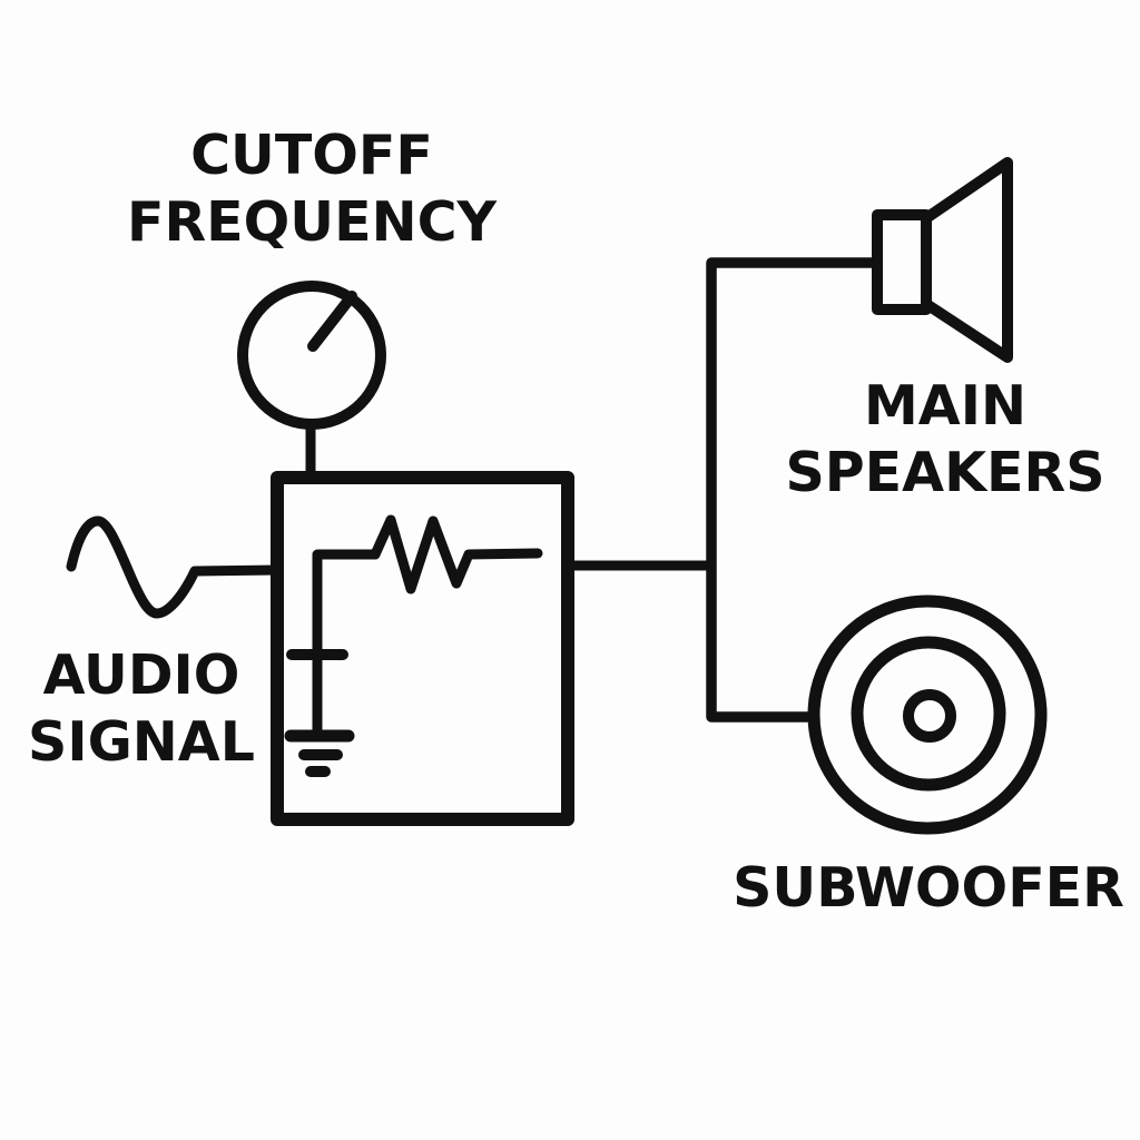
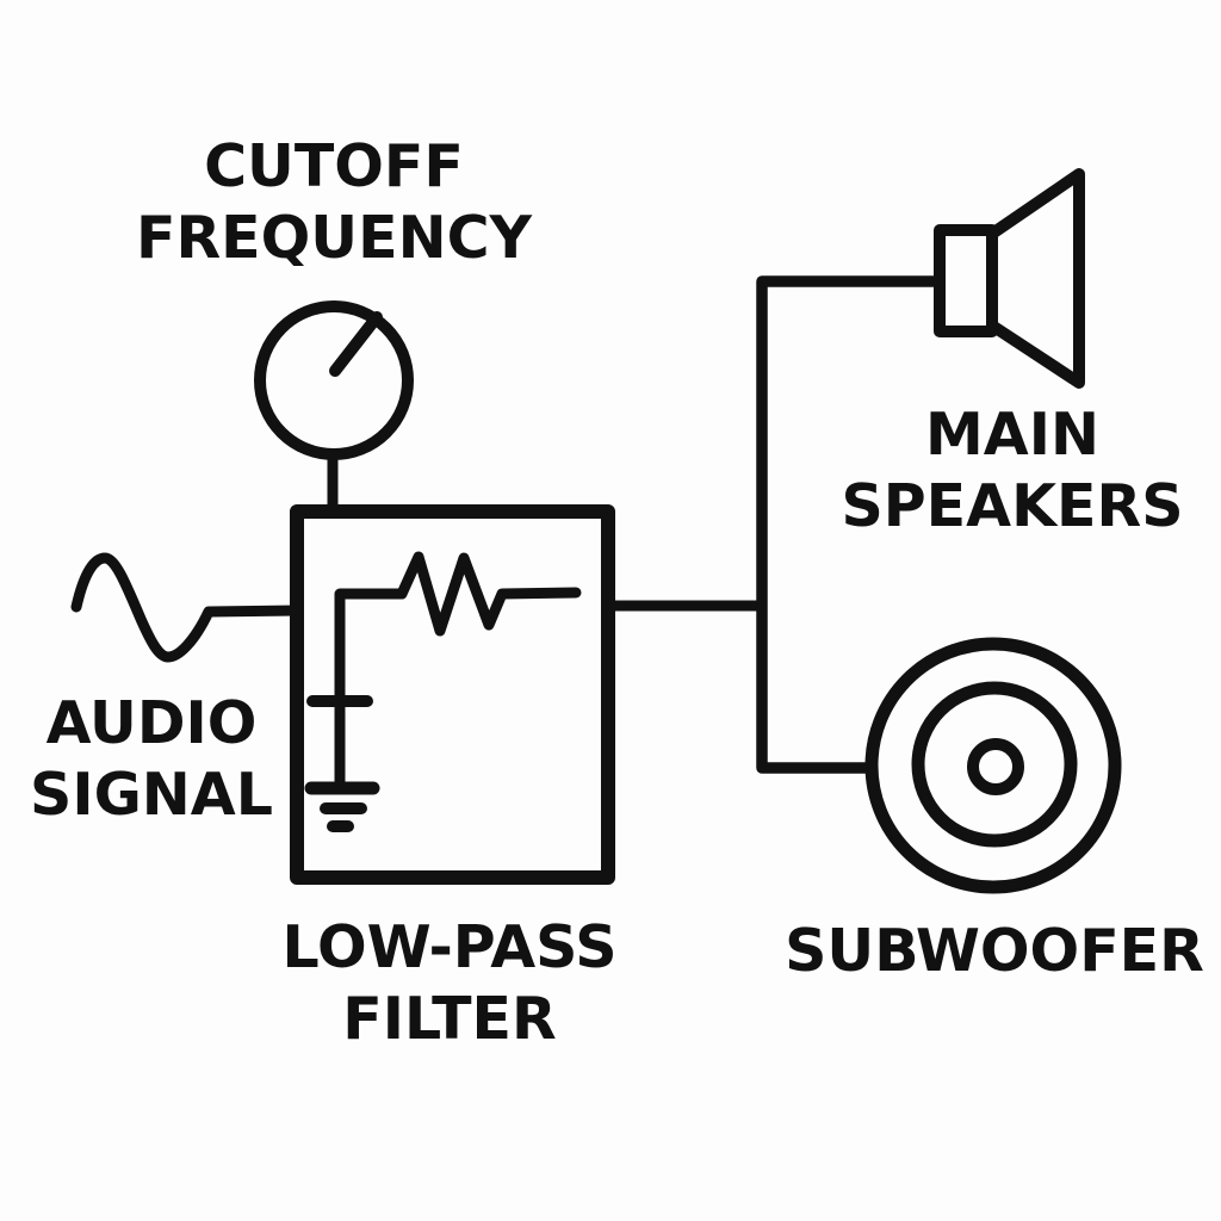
  CUTOFF
  FREQUENCY
  AUDIO
  SIGNAL
+ LOW-PASS
+ FILTER
  MAIN
  SPEAKERS
  SUBWOOFER
